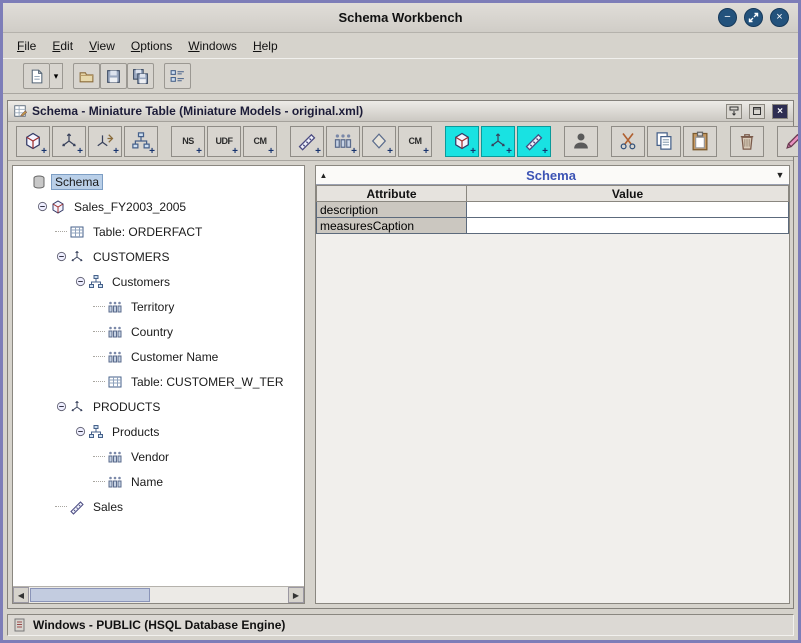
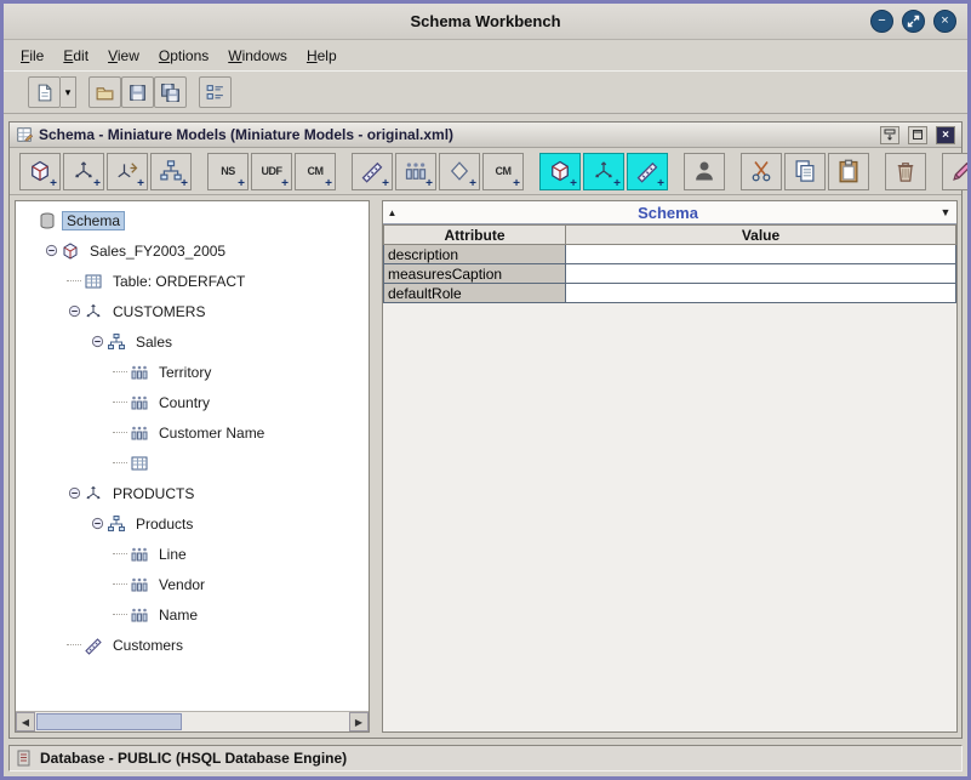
  Schema Workbench
  −
  ×
  File
  Edit
  View
  Options
  Windows
  Help
  ▾
- Schema - Miniature Table (Miniature Models - original.xml)
+ Schema - Miniature Models (Miniature Models - original.xml)
  ×
  +
  +
  +
  +
  NS
  +
  UDF
  +
  CM
  +
  +
  +
  +
  CM
  +
  +
  +
  +
  Schema
  Sales_FY2003_2005
  Table: ORDERFACT
  CUSTOMERS
- Customers
+ Sales
  Territory
  Country
  Customer Name
- Table: CUSTOMER_W_TER
  PRODUCTS
  Products
+ Line
  Vendor
  Name
- Sales
+ Customers
  ◀
  ▶
  ▲
  Schema
  ▼
  Attribute	Value
  description
  measuresCaption
+ defaultRole
- Windows - PUBLIC (HSQL Database Engine)
+ Database - PUBLIC (HSQL Database Engine)
